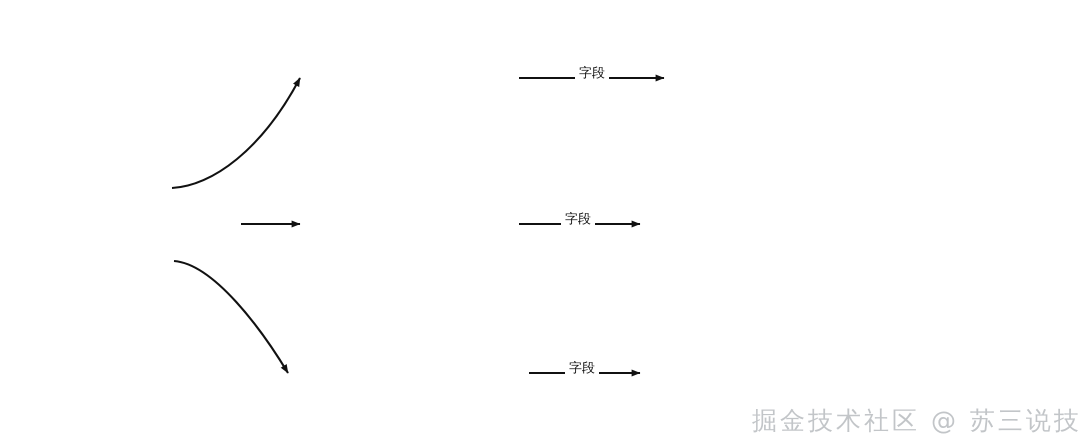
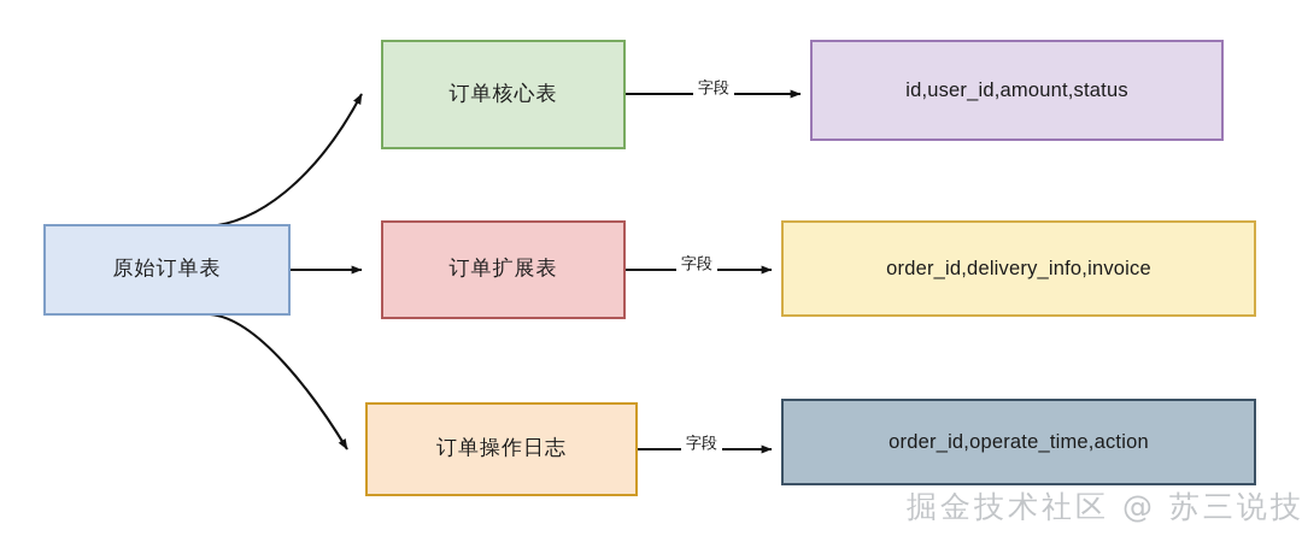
+ 原始订单表
+ 订单核心表
+ id,user_id,amount,status
+ 订单扩展表
+ order_id,delivery_info,invoice
+ 订单操作日志
+ order_id,operate_time,action
  字段
  字段
  字段
  掘金技术社区 @ 苏三说技
